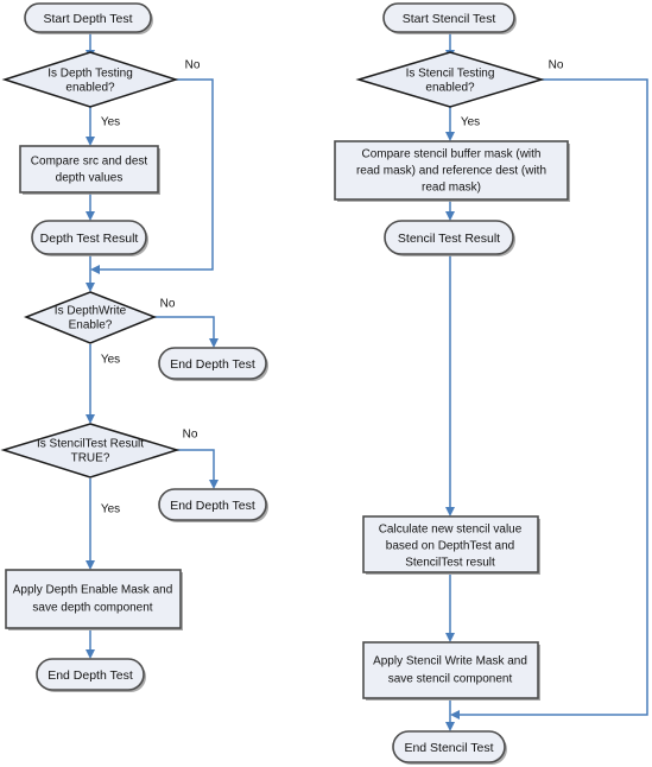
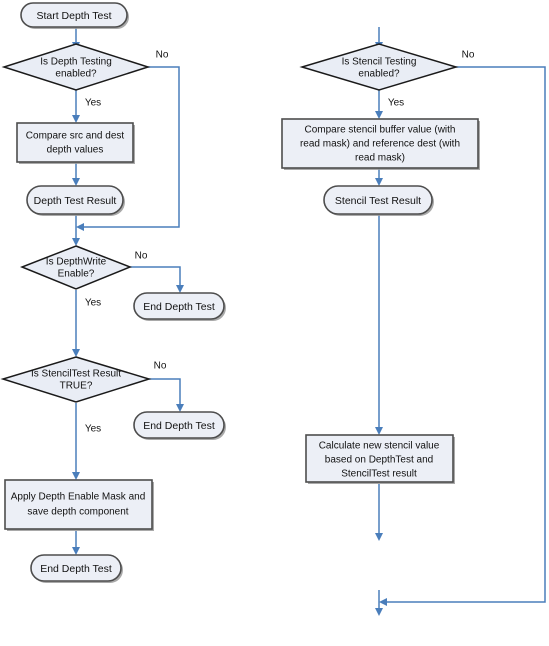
  Start Depth Test
  Is Depth Testing
  enabled?
  No
  Yes
  Compare src and dest
  depth values
  Depth Test Result
  Is DepthWrite
  Enable?
  No
  Yes
  End Depth Test
  Is StencilTest Result
  TRUE?
  No
  Yes
  End Depth Test
  Apply Depth Enable Mask and
  save depth component
  End Depth Test
- Start Stencil Test
  Is Stencil Testing
  enabled?
  No
  Yes
- Compare stencil buffer mask (with
+ Compare stencil buffer value (with
  read mask) and reference dest (with
  read mask)
  Stencil Test Result
  Calculate new stencil value
  based on DepthTest and
  StencilTest result
- Apply Stencil Write Mask and
- save stencil component
- End Stencil Test
